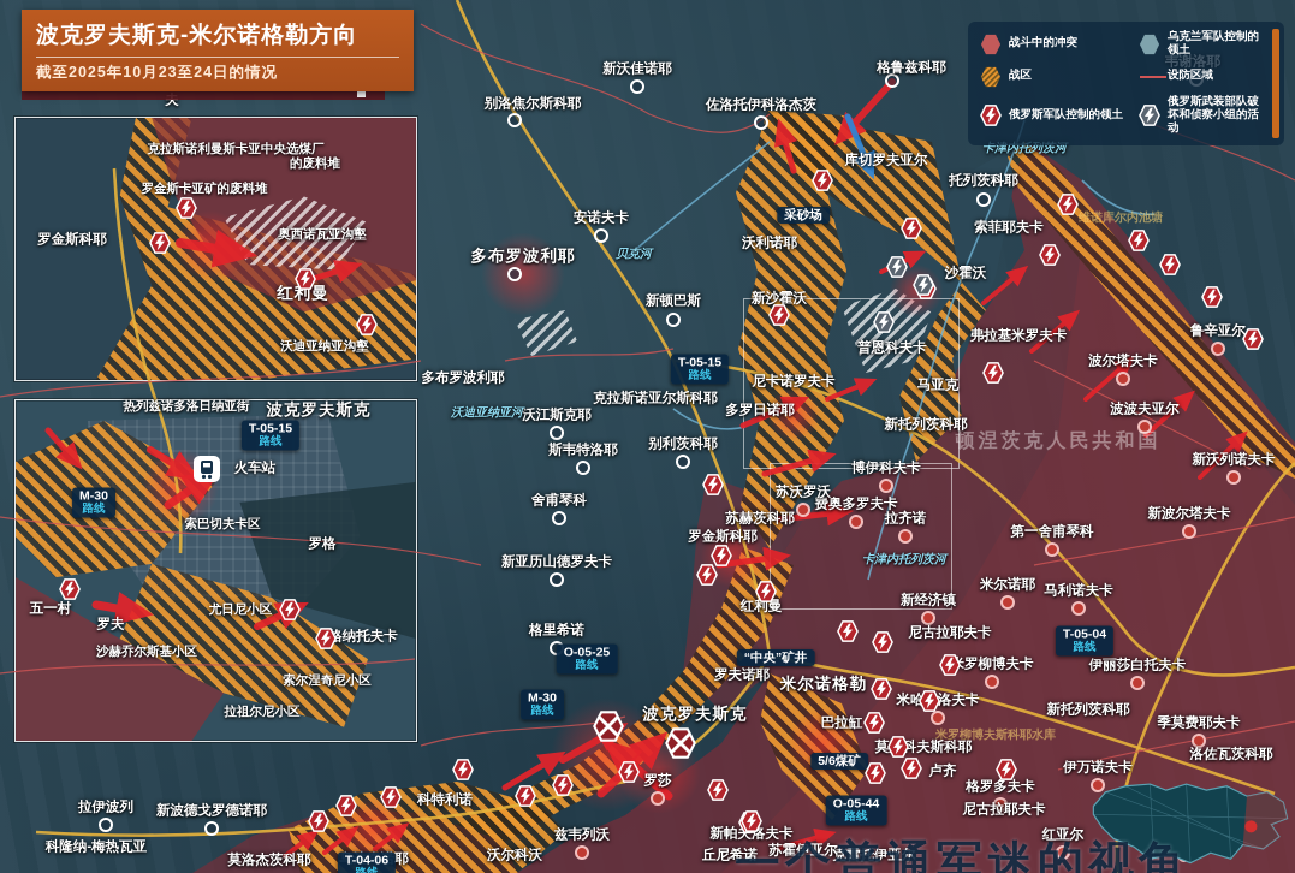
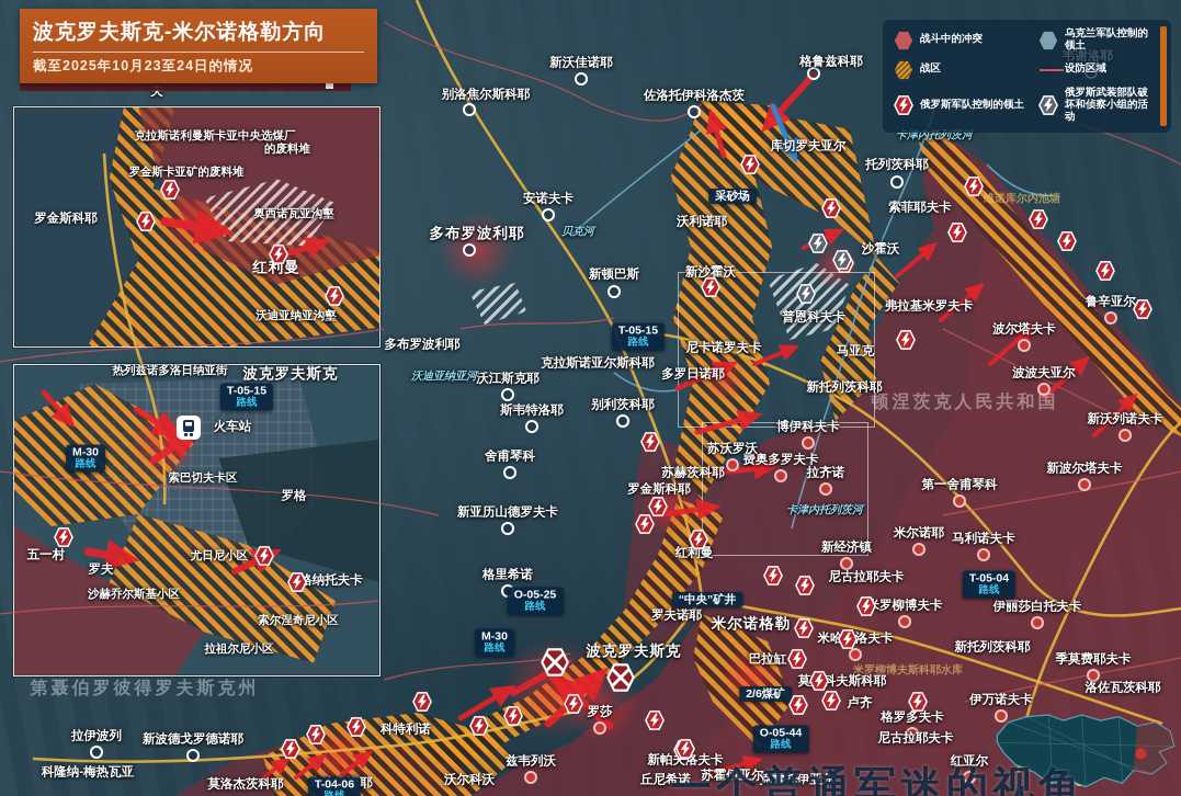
  夫
  新沃佳诺耶
  韦谢洛耶
  格鲁兹科耶
  别洛焦尔斯科耶
  佐洛托伊科洛杰茨
  库切罗夫亚尔
  卡津内托列茨河
  托列茨科耶
  索菲耶夫卡
  维诺库尔内池塘
  安诺夫卡
  多布罗波利耶
  贝克河
  新顿巴斯
  沃利诺耶
  新沙霍沃
  沙霍沃
  弗拉基米罗夫卡
  普恩科夫卡
  鲁辛亚尔
  波尔塔夫卡
  马亚克
  波波夫亚尔
  尼卡诺罗夫卡
  多罗日诺耶
  克拉斯诺亚尔斯科耶
  沃江斯克耶
  多布罗波利耶
  沃迪亚纳亚河
  斯韦特洛耶
  别利茨科耶
  舍甫琴科
  新亚历山德罗夫卡
  格里希诺
  波克罗夫斯克
  罗夫诺耶
  米尔诺格勒
  巴拉缸
  新托列茨科耶
  顿涅茨克人民共和国
  新沃列诺夫卡
  新波尔塔夫卡
  第一舍甫琴科
  拉齐诺
  费奥多罗夫卡
  博伊科夫卡
  苏沃罗沃
  苏赫茨科耶
  罗金斯科耶
  红利曼
  卡津内托列茨河
  米尔诺耶
  马利诺夫卡
  新经济镇
  尼古拉耶夫卡
  罗柳博夫卡
  米哈洛夫卡
  新托列茨科耶
  米罗柳博夫斯科耶水库
  莫科夫斯科耶
  卢齐
  格罗多夫卡
  尼古拉耶夫卡
  红亚尔
  克雷托伊亚尔
  苏霍伊亚尔
  丘尼希诺
  新帕夫洛夫卡
  兹韦列沃
  罗莎
  沃尔科沃
  科特利诺
  伊丽莎白托夫卡
  季莫费耶夫卡
  洛佐瓦茨科耶
  伊万诺夫卡
+ 第聂伯罗彼得罗夫斯克州
  拉伊波列
  新波德戈罗德诺耶
  科隆纳-梅热瓦亚
  莫洛杰茨科耶
  克拉斯诺利曼斯卡亚中央选煤厂
  的废料堆
  罗金斯卡亚矿的废料堆
  罗金斯科耶
  奥西诺瓦亚沟壑
  红利曼
  沃迪亚纳亚沟壑
  热列兹诺多洛日纳亚街
  波克罗夫斯克
  火车站
  索巴切夫卡区
  罗格
  五一村
  罗夫
  尤日尼小区
  沙赫乔尔斯基小区
  纳托夫卡
  索尔涅奇尼小区
  拉祖尔尼小区
  T-05-15
  路线
  O-05-25
  路线
  M-30
  路线
  O-05-44
  路线
  T-05-04
  路线
  T-04-06
  T-05-15
  路线
  M-30
  路线
  采砂场
  “中央”矿井
- 5/6煤矿
+ 2/6煤矿
  波克罗夫斯克-米尔诺格勒方向
  截至2025年10月23至24日的情况
  战斗中的冲突
  乌克兰军队控制的领土
  战区
  设防区域
  俄罗斯军队控制的领土
  俄罗斯武装部队破坏和侦察小组的活动
  一个普通军迷的视角
